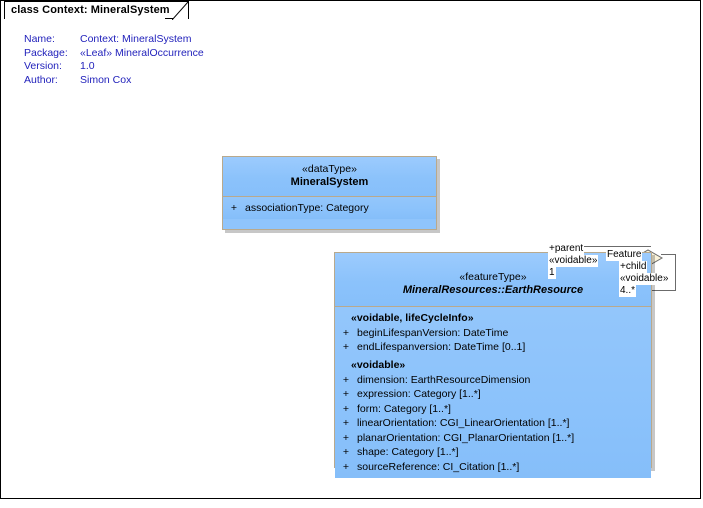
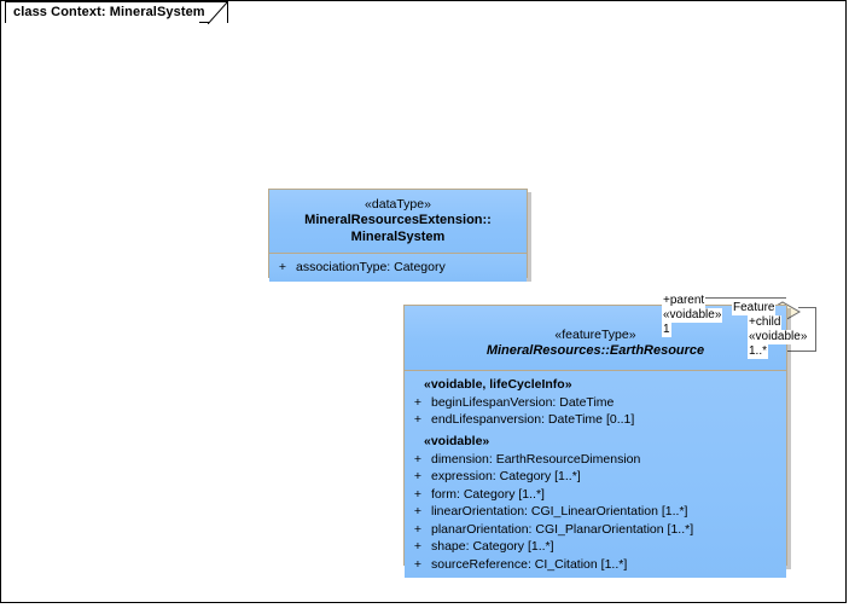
  class Context: MineralSystem
- Name:	Context: MineralSystem
- Package:	«Leaf» MineralOccurrence
- Version:	1.0
- Author:	Simon Cox
  «dataType»
+ MineralResourcesExtension::
  MineralSystem
  +
  associationType: Category
  «featureType»
  MineralResources::EarthResource
  «voidable, lifeCycleInfo»
  +
  beginLifespanVersion: DateTime
  +
  endLifespanversion: DateTime [0..1]
  «voidable»
  +
  dimension: EarthResourceDimension
  +
  expression: Category [1..*]
  +
  form: Category [1..*]
  +
  linearOrientation: CGI_LinearOrientation [1..*]
  +
  planarOrientation: CGI_PlanarOrientation [1..*]
  +
  shape: Category [1..*]
  +
  sourceReference: CI_Citation [1..*]
  +parent
  «voidable»
  1
  Feature
  +child
  «voidable»
- 4..*
+ 1..*
